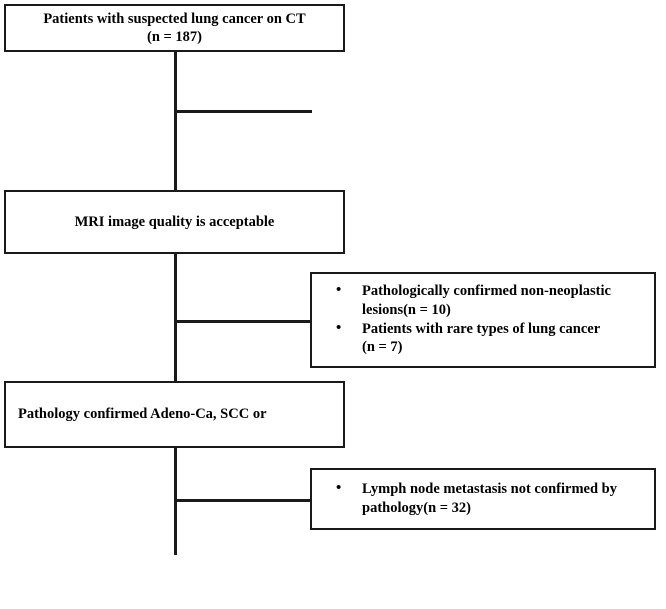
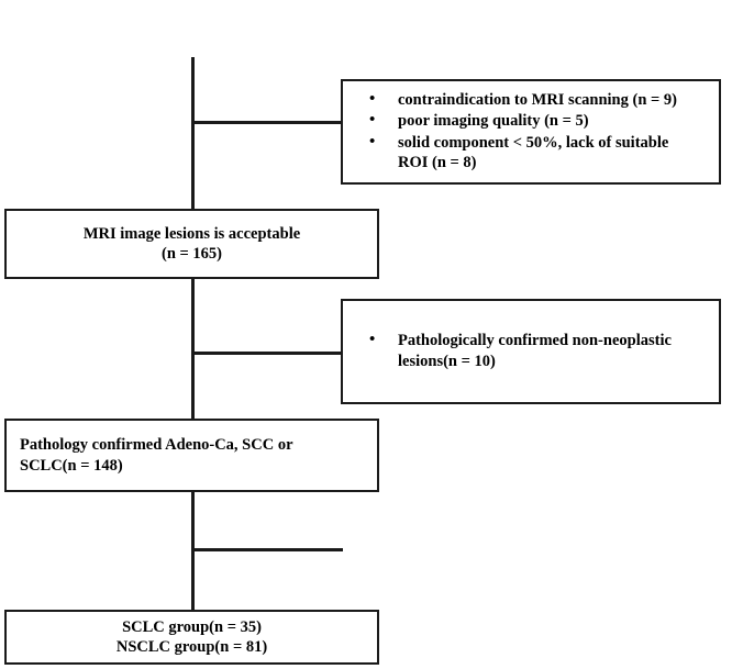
- Patients with suspected lung cancer on CT
- (n = 187)
- MRI image quality is acceptable
+ MRI image lesions is acceptable
+ (n = 165)
  Pathology confirmed Adeno-Ca, SCC or
+ SCLC(n = 148)
+ SCLC group(n = 35)
+ NSCLC group(n = 81)
+ contraindication to MRI scanning (n = 9)
+ poor imaging quality (n = 5)
+ solid component < 50%, lack of suitable
+ ROI (n = 8)
  Pathologically confirmed non-neoplastic
  lesions(n = 10)
- Patients with rare types of lung cancer
- (n = 7)
- Lymph node metastasis not confirmed by
- pathology(n = 32)
